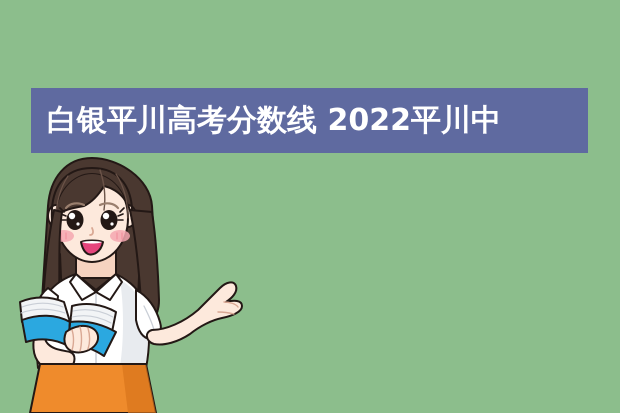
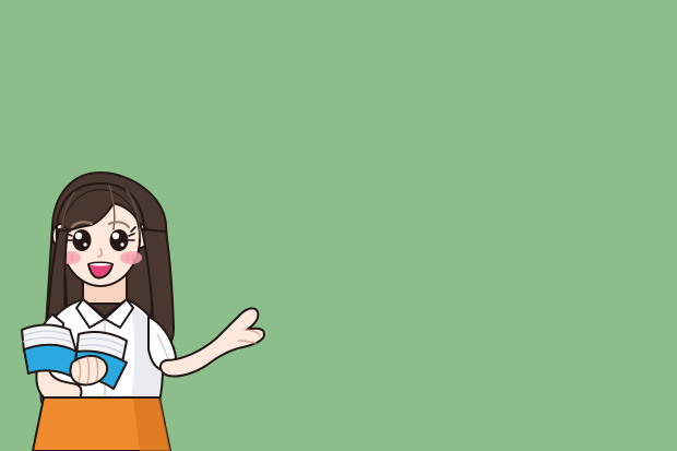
- 白银平川高考分数线 2022平川中
